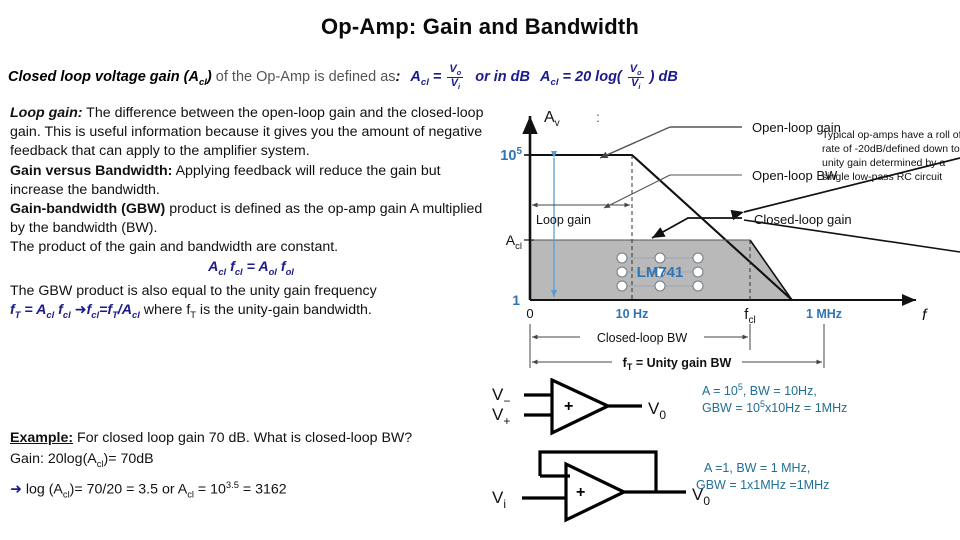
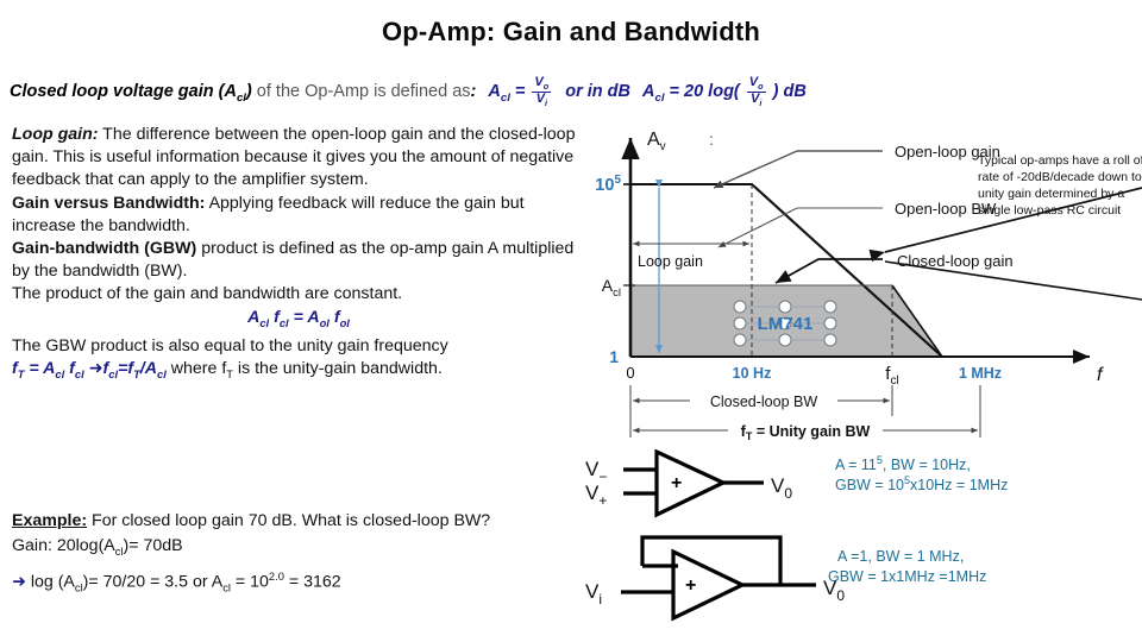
  Op-Amp: Gain and Bandwidth
  Closed loop voltage gain (Acl) of the Op-Amp is defined as: Acl =
  Vo
  Vi
  or in dB Acl = 20 log(
  Vo
  Vi
  ) dB
  Loop gain: The difference between the open-loop gain and the closed-loop gain. This is useful information because it gives you the amount of negative feedback that can apply to the amplifier system.
  Gain versus Bandwidth: Applying feedback will reduce the gain but increase the bandwidth.
  Gain-bandwidth (GBW) product is defined as the op-amp gain A multiplied by the bandwidth (BW).
  The product of the gain and bandwidth are constant.
  Acl fcl = Aol fol
  The GBW product is also equal to the unity gain frequency
  fT = Acl fcl ➜fcl=fT/Acl where fT is the unity-gain bandwidth.
  Example: For closed loop gain 70 dB. What is closed-loop BW?
  Gain: 20log(Acl)= 70dB
- ➜ log (Acl)= 70/20 = 3.5 or Acl = 103.5 = 3162
+ ➜ log (Acl)= 70/20 = 3.5 or Acl = 102.0 = 3162
  LM741
  Loop gain
  105
  Acl
  1
  Av
  :
  0
  10 Hz
  fcl
  1 MHz
  f
  Closed-loop BW
  fT = Unity gain BW
  Open-loop gain
  Open-loop BW
  Closed-loop gain
  Typical op-amps have a roll o
- rate of -20dB/defined down to
+ rate of -20dB/decade down to
  unity gain determined by a
  single low-pass RC circuit
  V−
  V+
  +
  V0
- A = 105, BW = 10Hz,
+ A = 115, BW = 10Hz,
  GBW = 105x10Hz = 1MHz
  Vi
  +
  V0
  A =1, BW = 1 MHz,
  GBW = 1x1MHz =1MHz
